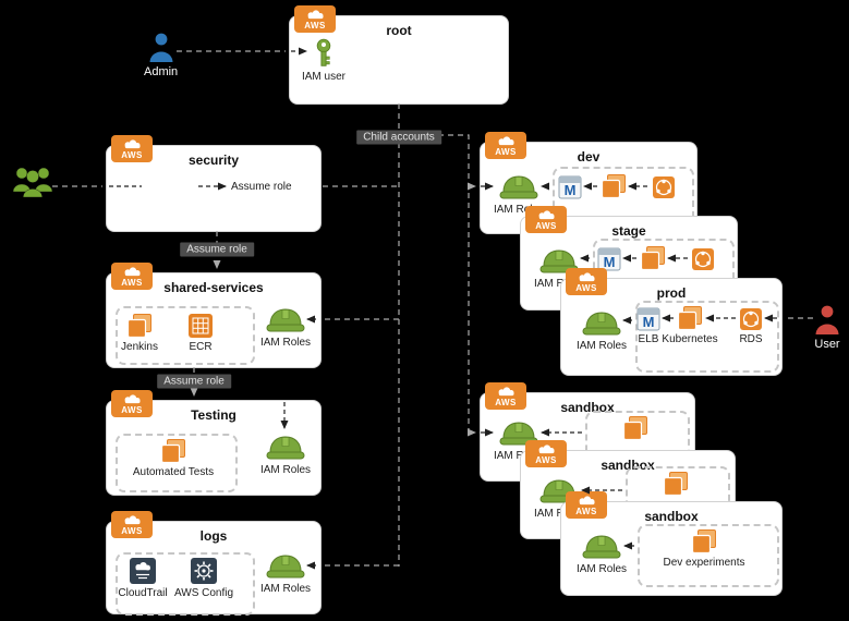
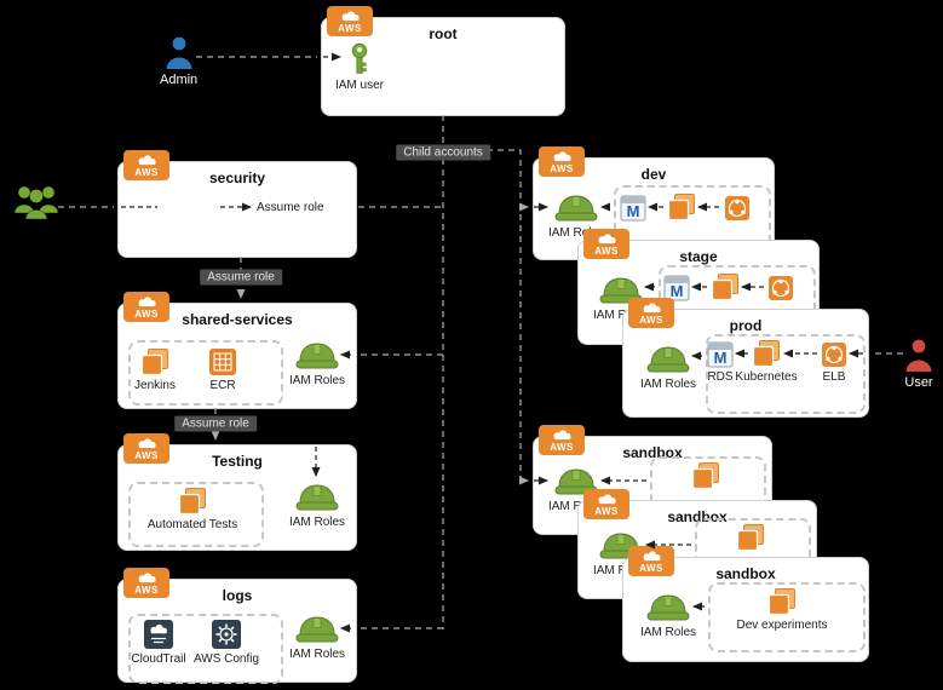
  AWS
  root
  IAM user
  AWS
  security
  Assume role
  AWS
  shared-services
  Jenkins
  ECR
  IAM Roles
  AWS
  Testing
  Automated Tests
  IAM Roles
  AWS
  logs
  CloudTrail
  AWS Config
  IAM Roles
  AWS
  dev
  M
  AWS
  stage
  M
  AWS
  prod
  IAM Roles
  M
- ELB
+ RDS
  Kubernetes
- RDS
+ ELB
  AWS
  sandbox
  AWS
  sandbox
  AWS
  sandbox
  IAM Roles
  Dev experiments
  Child accounts
  Assume role
  Assume role
  Admin
  User
